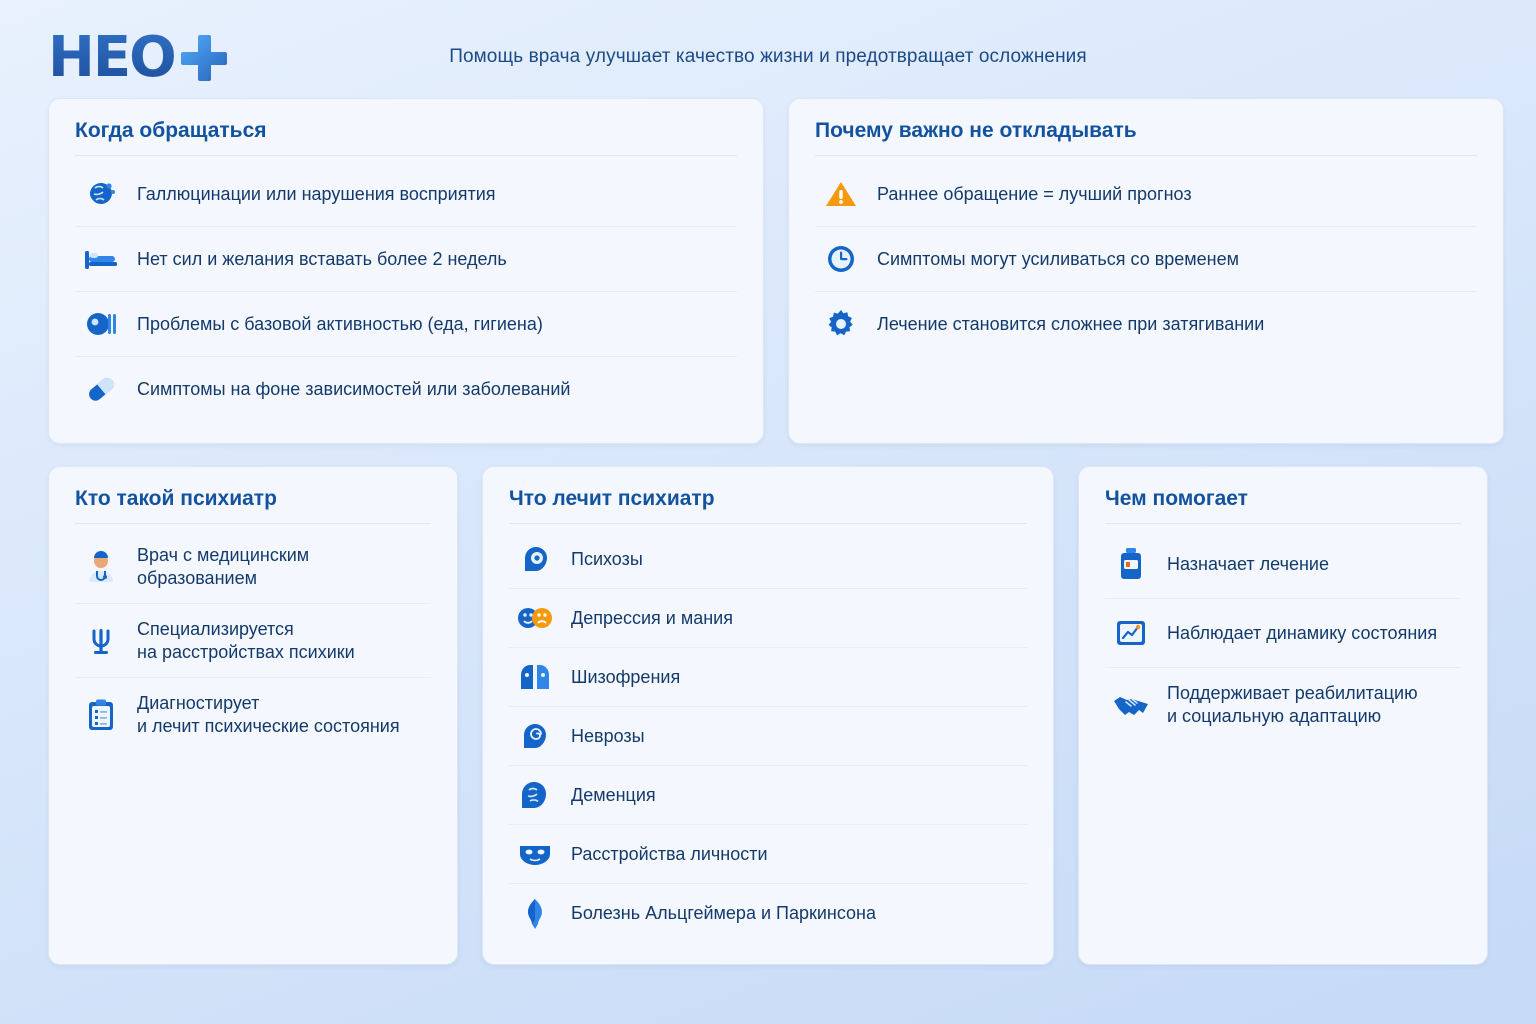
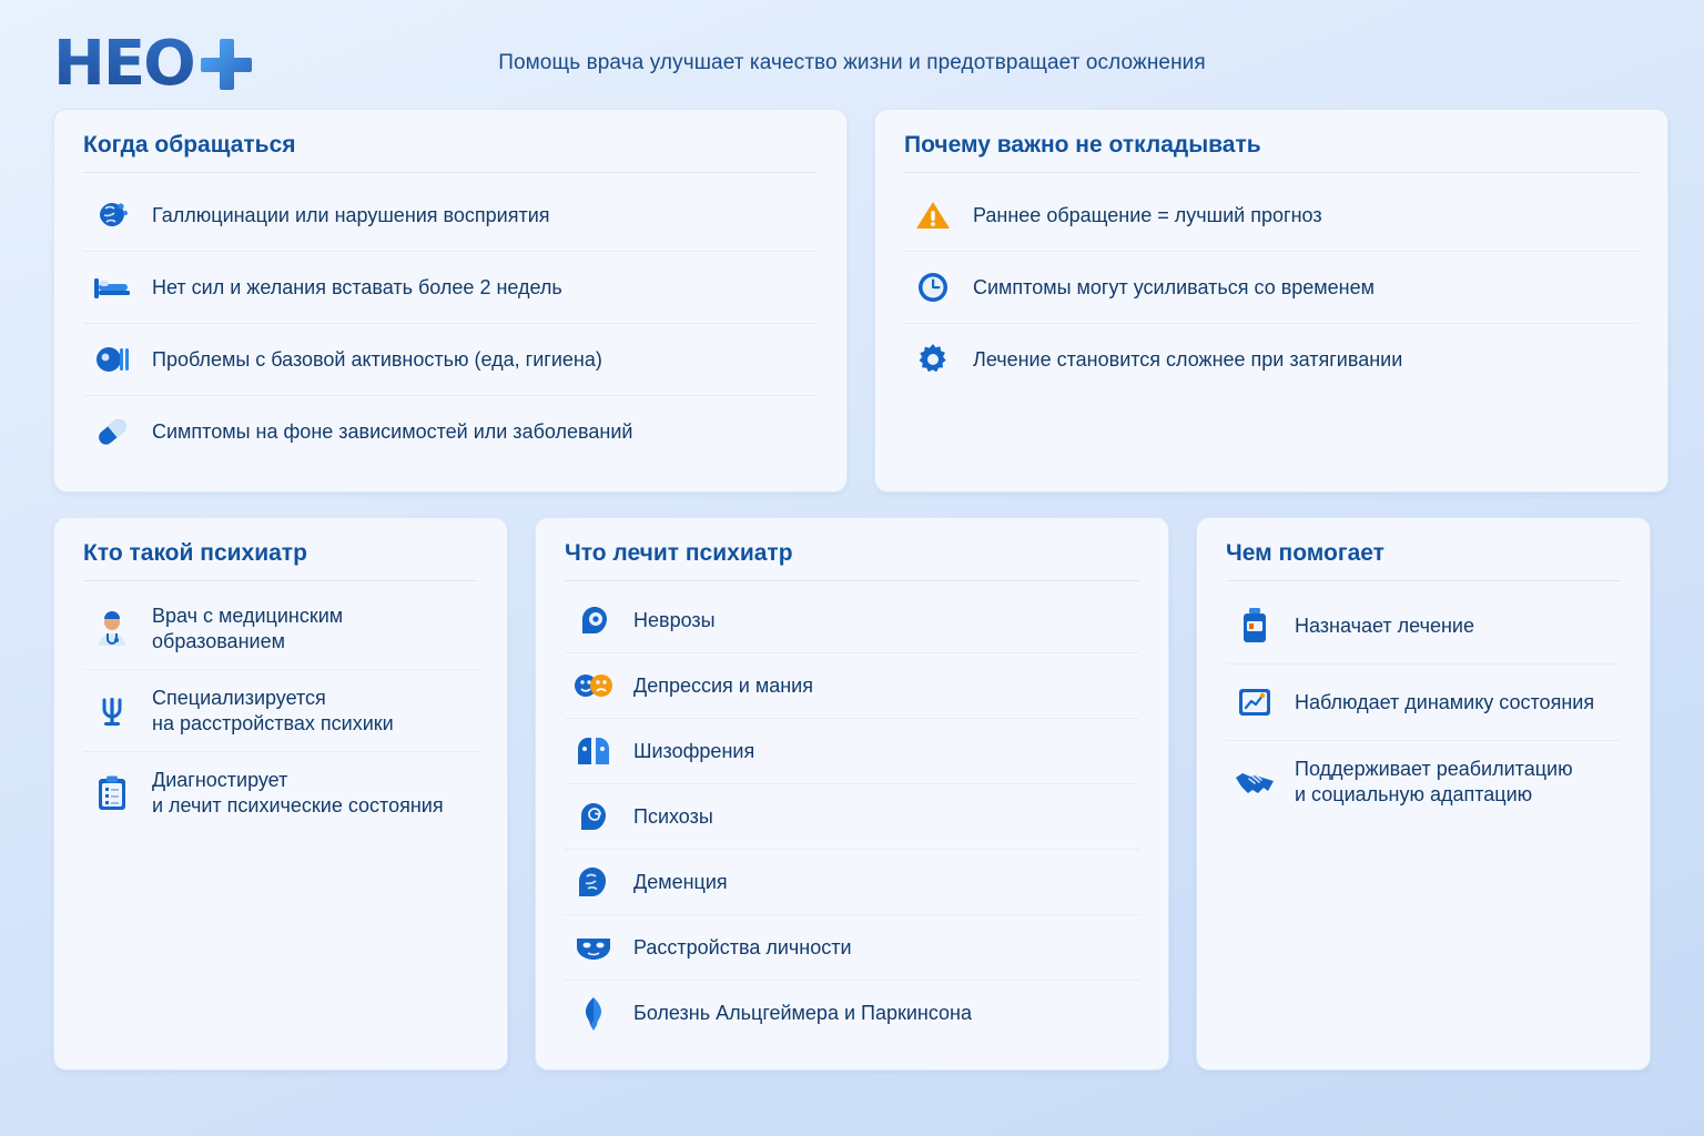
  HEO
  Помощь врача улучшает качество жизни и предотвращает осложнения
  Когда обращаться
  Галлюцинации или нарушения восприятия
  Нет сил и желания вставать более 2 недель
  Проблемы с базовой активностью (еда, гигиена)
  Симптомы на фоне зависимостей или заболеваний
  Почему важно не откладывать
  Раннее обращение = лучший прогноз
  Симптомы могут усиливаться со временем
  Лечение становится сложнее при затягивании
  Кто такой психиатр
  Врач с медицинским
  образованием
  Специализируется
  на расстройствах психики
  Диагностирует
  и лечит психические состояния
  Что лечит психиатр
- Психозы
+ Неврозы
  Депрессия и мания
  Шизофрения
- Неврозы
+ Психозы
  Деменция
  Расстройства личности
  Болезнь Альцгеймера и Паркинсона
  Чем помогает
  Назначает лечение
  Наблюдает динамику состояния
  Поддерживает реабилитацию
  и социальную адаптацию
